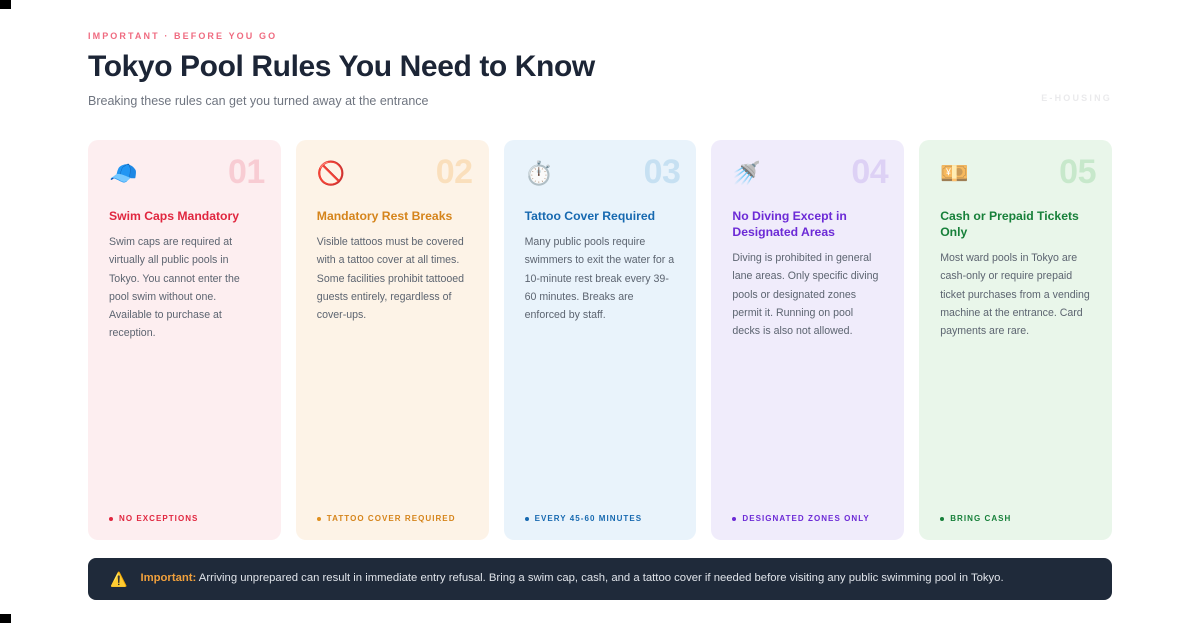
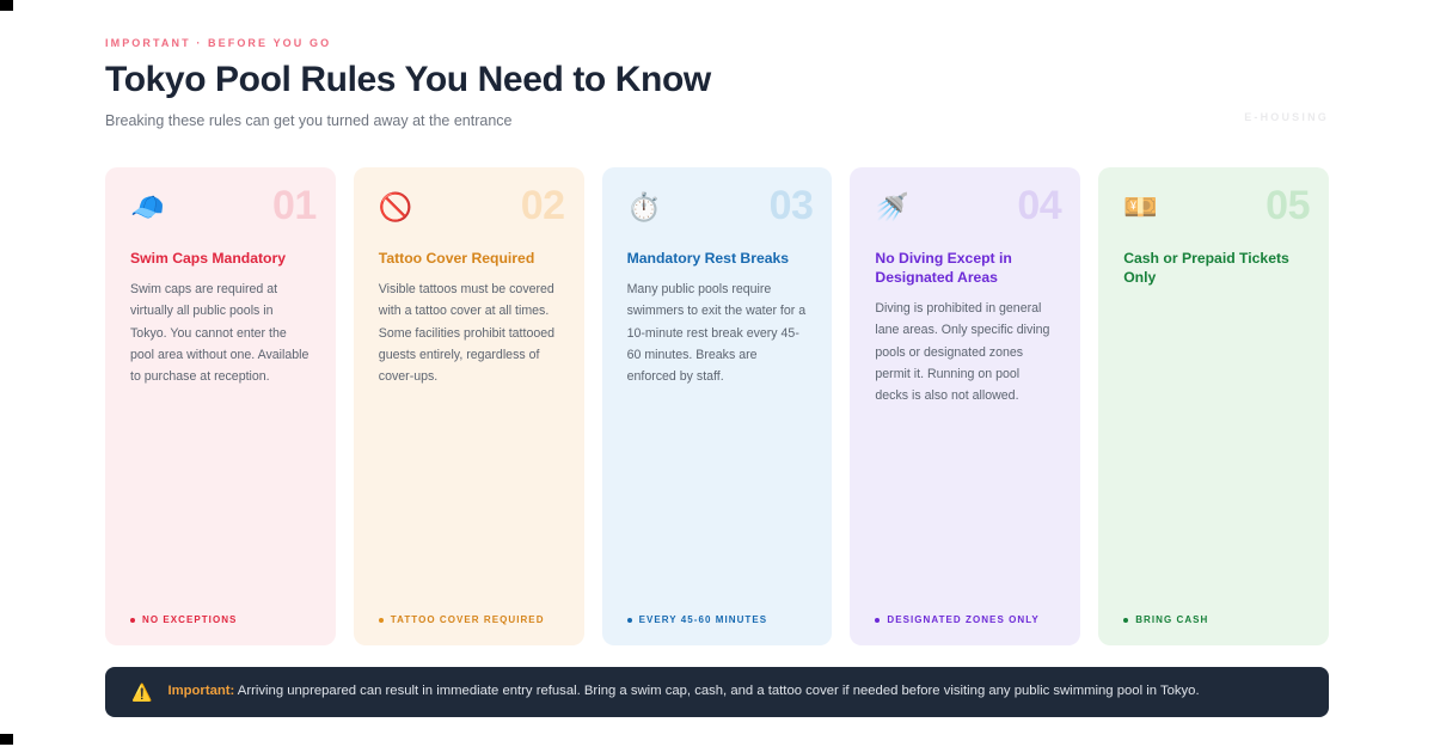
  IMPORTANT · BEFORE YOU GO
  Tokyo Pool Rules You Need to Know
  Breaking these rules can get you turned away at the entrance
  01
  🧢
  Swim Caps Mandatory
- Swim caps are required at virtually all public pools in Tokyo. You cannot enter the pool swim without one. Available to purchase at reception.
+ Swim caps are required at virtually all public pools in Tokyo. You cannot enter the pool area without one. Available to purchase at reception.
  NO EXCEPTIONS
  02
  🚫
- Mandatory Rest Breaks
+ Tattoo Cover Required
  Visible tattoos must be covered with a tattoo cover at all times. Some facilities prohibit tattooed guests entirely, regardless of cover-ups.
  TATTOO COVER REQUIRED
  03
  ⏱️
- Tattoo Cover Required
+ Mandatory Rest Breaks
- Many public pools require swimmers to exit the water for a 10-minute rest break every 39-60 minutes. Breaks are enforced by staff.
+ Many public pools require swimmers to exit the water for a 10-minute rest break every 45-60 minutes. Breaks are enforced by staff.
  EVERY 45-60 MINUTES
  04
  🚿
  No Diving Except in Designated Areas
  Diving is prohibited in general lane areas. Only specific diving pools or designated zones permit it. Running on pool decks is also not allowed.
  DESIGNATED ZONES ONLY
  05
  💴
  Cash or Prepaid Tickets Only
- Most ward pools in Tokyo are cash-only or require prepaid ticket purchases from a vending machine at the entrance. Card payments are rare.
  BRING CASH
  ⚠️
  Important: Arriving unprepared can result in immediate entry refusal. Bring a swim cap, cash, and a tattoo cover if needed before visiting any public swimming pool in Tokyo.
